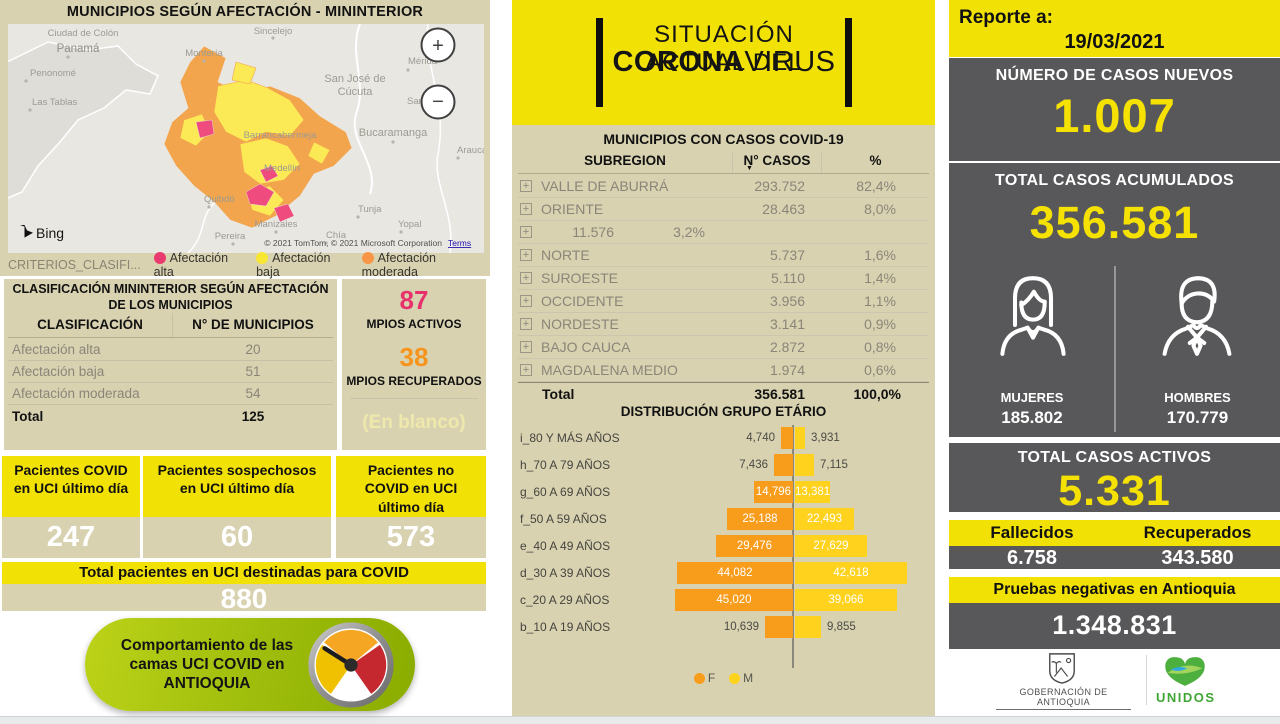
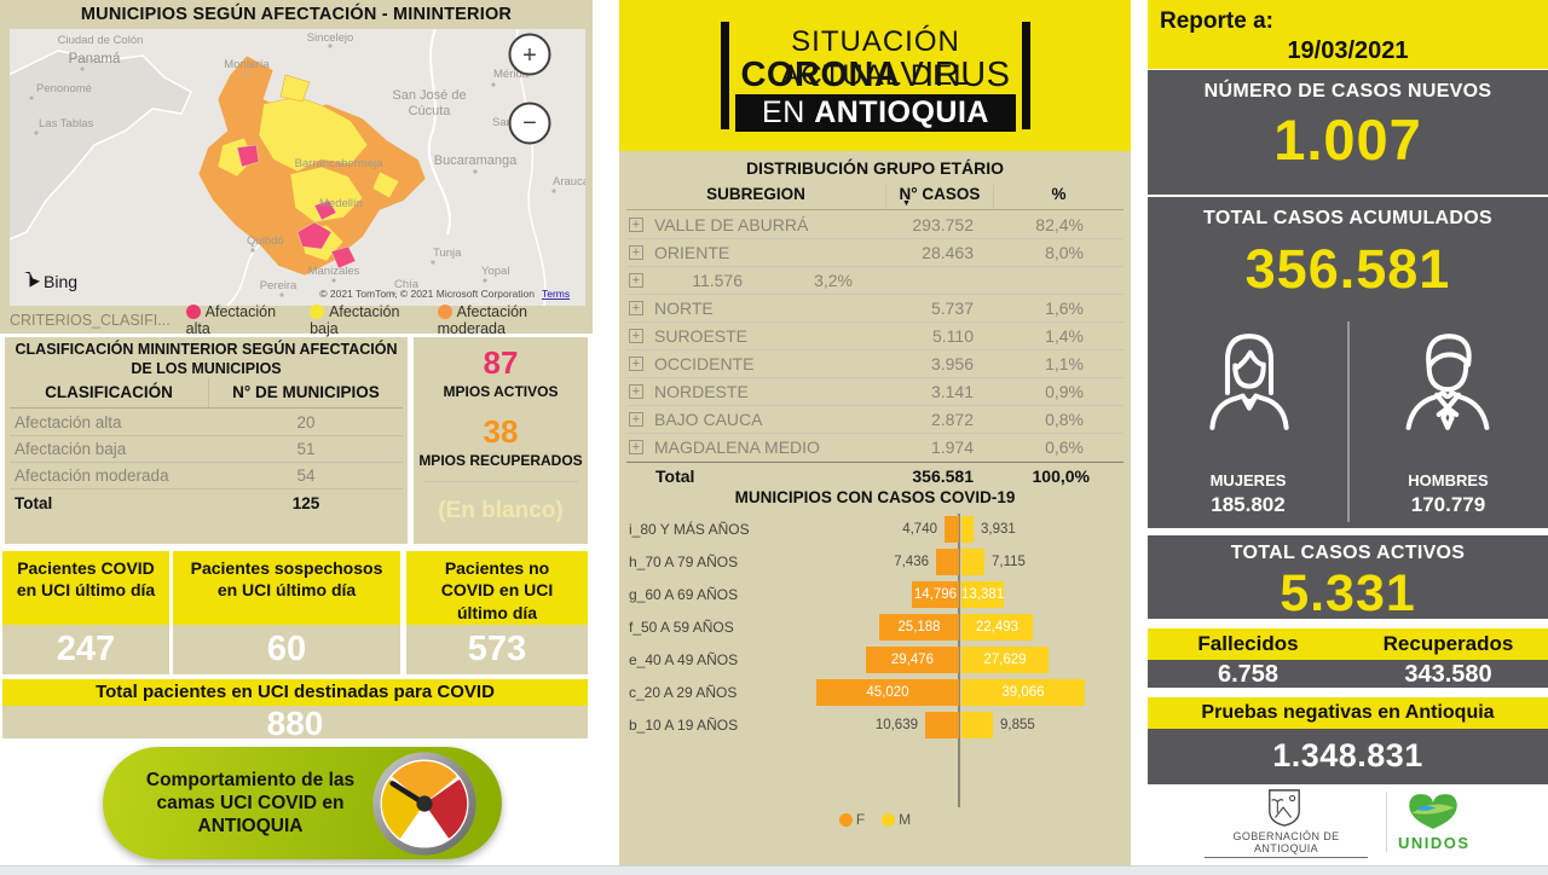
  MUNICIPIOS SEGÚN AFECTACIÓN - MININTERIOR
  Ciudad de Colón
  Panamá
  Penonomé
  Las Tablas
  Sincelejo
  Montería
  San José de
  Cúcuta
  Mérid
  Bucaramanga
  Barrancabermeja
  Arauc
  Quibdó
  Tunja
  Yopal
  Manizales
  Pereira
  Chía
  Medellín
  +
  −
  Bing
  © 2021 TomTom, © 2021 Microsoft Corporation
  Terms
  CRITERIOS_CLASIFI...
  Afectación alta
  Afectación baja
  Afectación moderada
  CLASIFICACIÓN MININTERIOR SEGÚN AFECTACIÓN DE LOS MUNICIPIOS
  CLASIFICACIÓN
  N° DE MUNICIPIOS
  Afectación alta
  20
  Afectación baja
  51
  Afectación moderada
  54
  Total
  125
  87
  MPIOS ACTIVOS
  38
  MPIOS RECUPERADOS
  Pacientes COVID en UCI último día
  Pacientes sospechosos en UCI último día
  Pacientes no COVID en UCI último día
  247
  60
  573
  Total pacientes en UCI destinadas para COVID
  880
  Comportamiento de las camas UCI COVID en ANTIOQUIA
  SITUACIÓN ACTUAL DEL
  CORONAVIRUS
+ EN ANTIOQUIA
- MUNICIPIOS CON CASOS COVID-19
+ DISTRIBUCIÓN GRUPO ETÁRIO
  SUBREGION
  N° CASOS
  %
  +
  VALLE DE ABURRÁ
  293.752
  82,4%
  +
  ORIENTE
  28.463
  8,0%
  +
  11.576
  3,2%
  +
  NORTE
  5.737
  1,6%
  +
  SUROESTE
  5.110
  1,4%
  +
  OCCIDENTE
  3.956
  1,1%
  +
  NORDESTE
  3.141
  0,9%
  +
  BAJO CAUCA
  2.872
  0,8%
  +
  MAGDALENA MEDIO
  1.974
  0,6%
  Total
  356.581
  100,0%
- DISTRIBUCIÓN GRUPO ETÁRIO
+ MUNICIPIOS CON CASOS COVID-19
  i_80 Y MÁS AÑOS
  4,740
  3,931
  h_70 A 79 AÑOS
  7,436
  7,115
  g_60 A 69 AÑOS
  14,796
  13,381
  f_50 A 59 AÑOS
  25,188
  22,493
  e_40 A 49 AÑOS
  29,476
  27,629
- d_30 A 39 AÑOS
- 44,082
- 42,618
  c_20 A 29 AÑOS
  45,020
  39,066
  b_10 A 19 AÑOS
  10,639
  9,855
  F
  M
  Reporte a:
  19/03/2021
  NÚMERO DE CASOS NUEVOS
  1.007
  TOTAL CASOS ACUMULADOS
  356.581
  MUJERES
  185.802
  HOMBRES
  170.779
  TOTAL CASOS ACTIVOS
  5.331
  Fallecidos
  Recuperados
  6.758
  343.580
  Pruebas negativas en Antioquia
  1.348.831
  GOBERNACIÓN DE ANTIOQUIA
  UNIDOS
